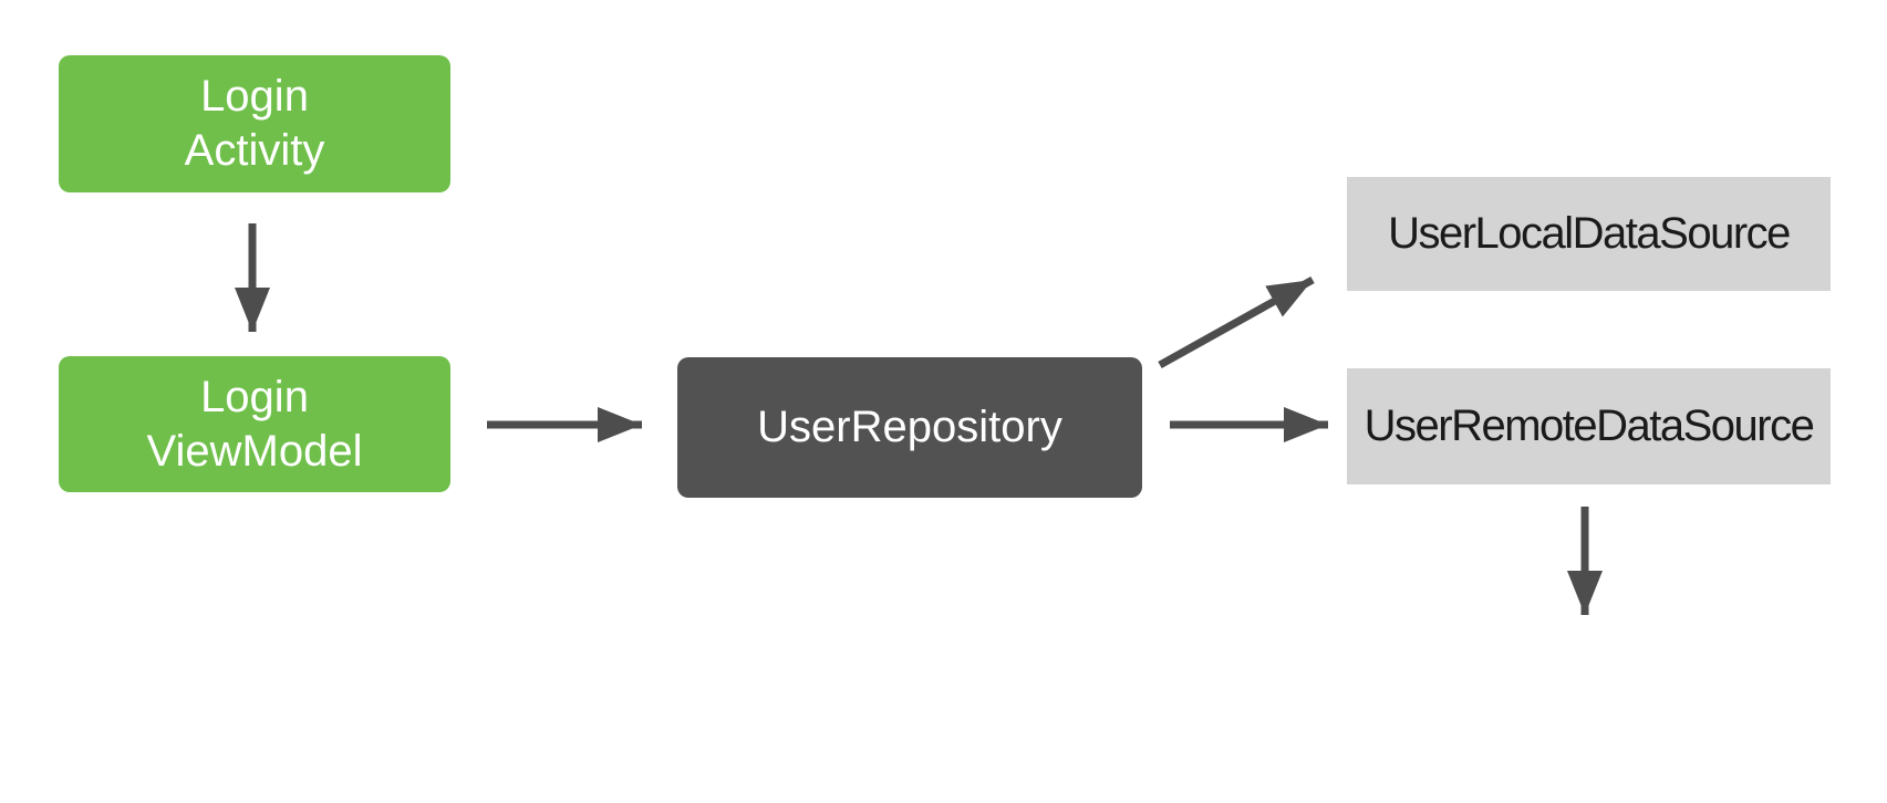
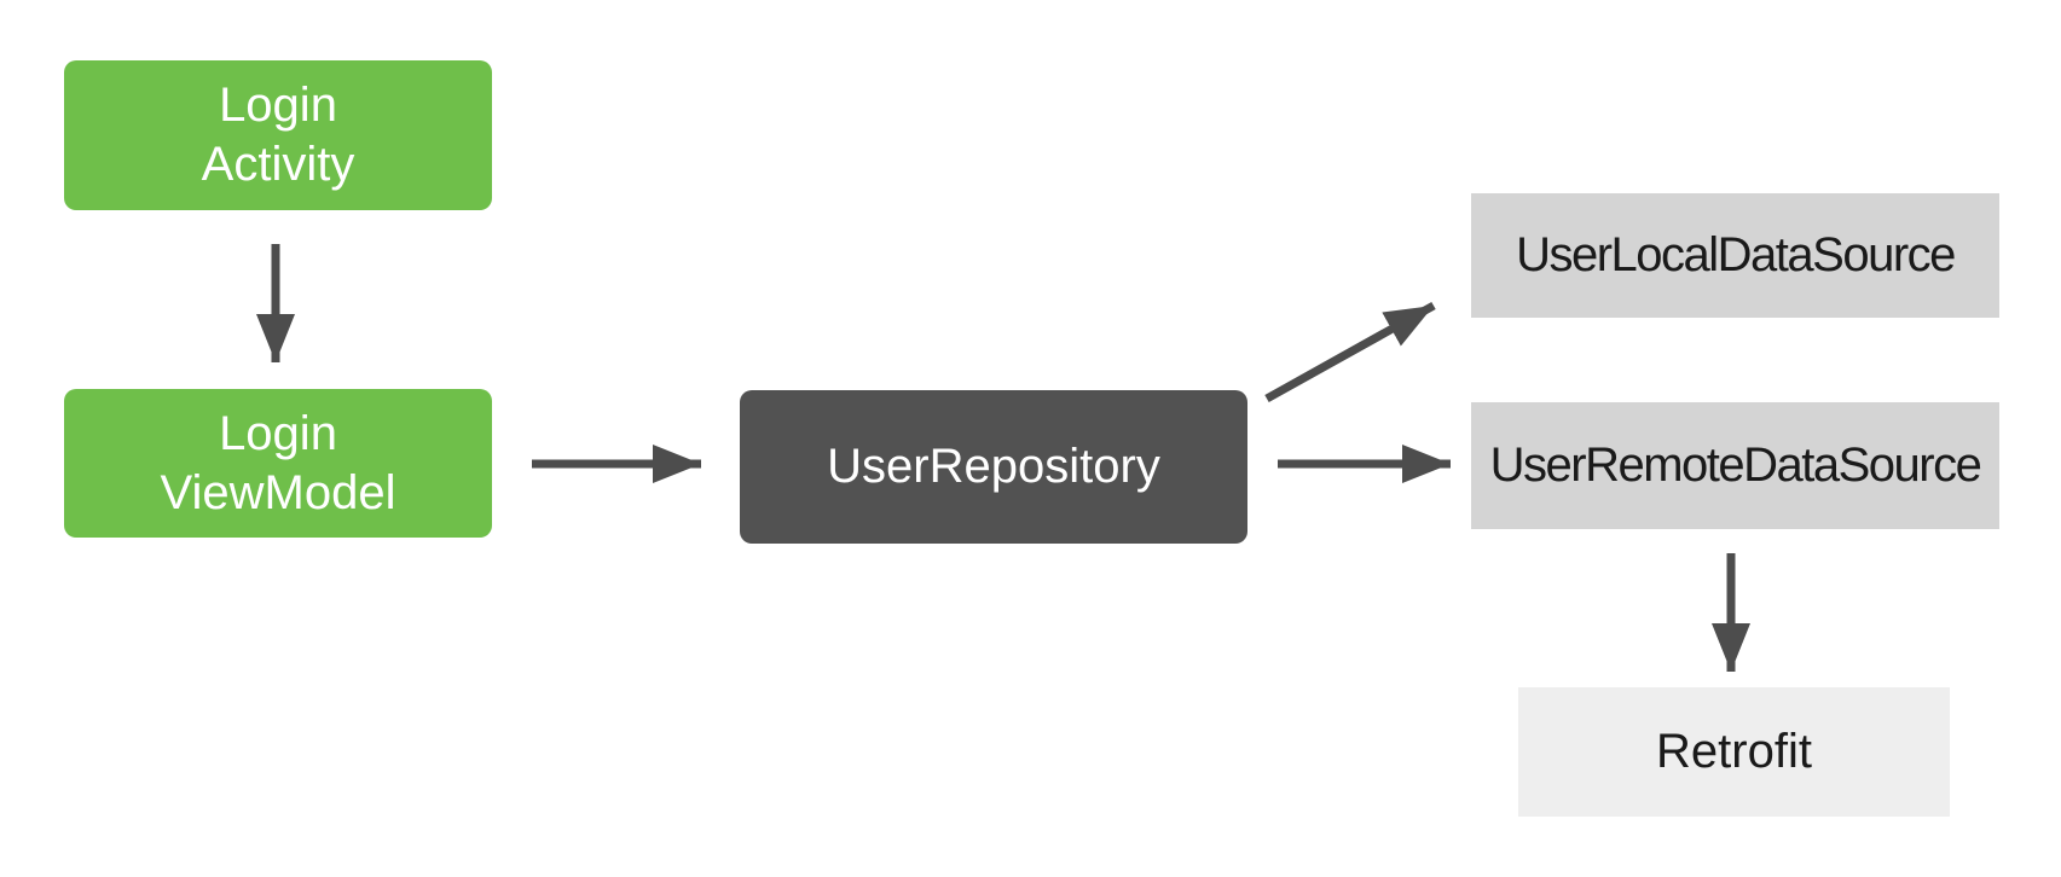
  Login
  Activity
  Login
  ViewModel
  UserRepository
  UserLocalDataSource
  UserRemoteDataSource
+ Retrofit
